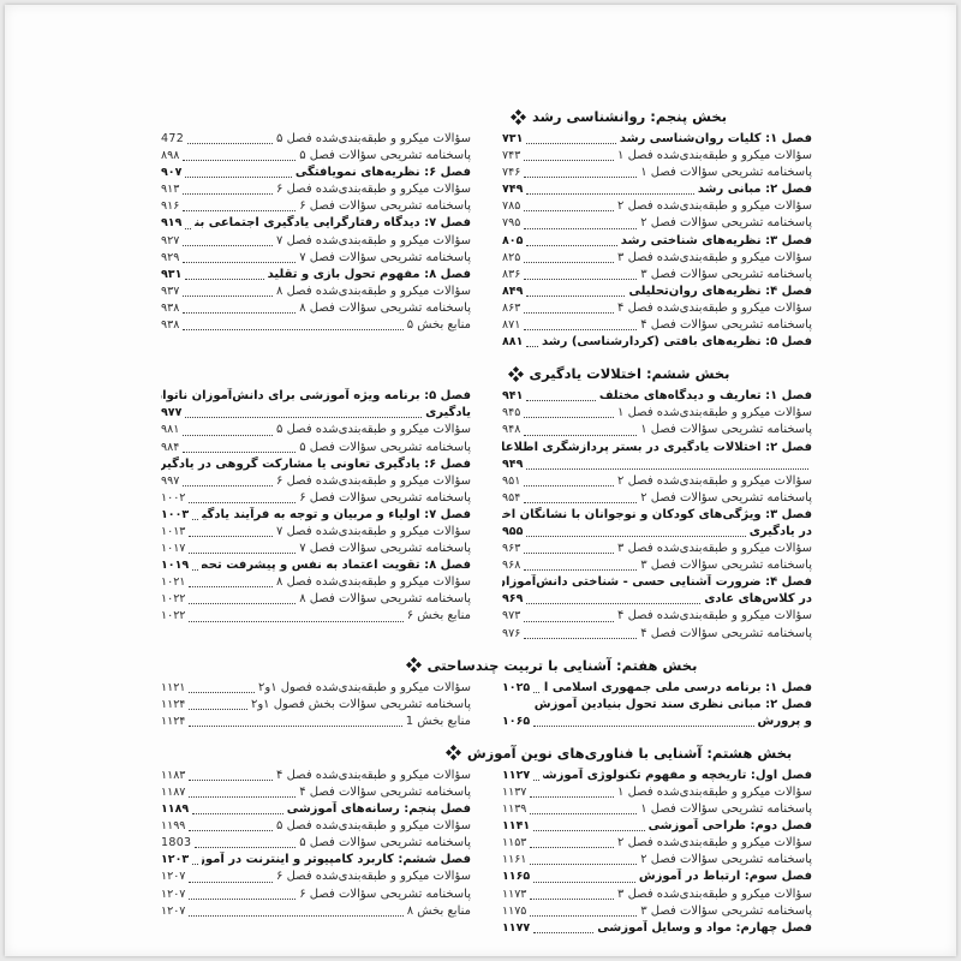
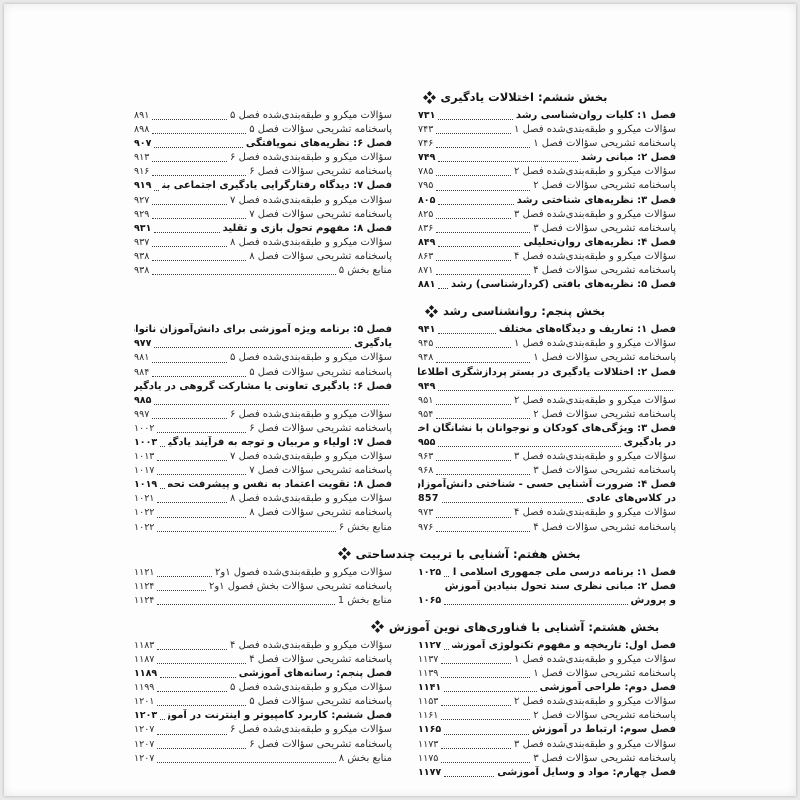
- بخش پنجم: روانشناسی رشد
+ بخش ششم: اختلالات یادگیری
  فصل ۱: کلیات روان‌شناسی رشد
  ۷۳۱
  سؤالات میکرو و طبقه‌بندیشده فصل ۱
  ۷۴۳
  پاسخنامه تشریحی سؤالات فصل ۱
  ۷۴۶
  فصل ۲: مبانی رشد
  ۷۴۹
  سؤالات میکرو و طبقه‌بندیشده فصل ۲
  ۷۸۵
  پاسخنامه تشریحی سؤالات فصل ۲
  ۷۹۵
  فصل ۳: نظریه‌های شناختی رشد
  ۸۰۵
  سؤالات میکرو و طبقه‌بندیشده فصل ۳
  ۸۲۵
  پاسخنامه تشریحی سؤالات فصل ۳
  ۸۳۶
  فصل ۴: نظریه‌های روان‌تحلیلی
  ۸۴۹
  سؤالات میکرو و طبقه‌بندیشده فصل ۴
  ۸۶۳
  پاسخنامه تشریحی سؤالات فصل ۴
  ۸۷۱
  فصل ۵: نظریه‌های بافتی (کردارشناسی) رشد
  ۸۸۱
  سؤالات میکرو و طبقه‌بندیشده فصل ۵
- 472
+ ۸۹۱
  پاسخنامه تشریحی سؤالات فصل ۵
  ۸۹۸
  فصل ۶: نظریه‌های نمویافتگی
  ۹۰۷
  سؤالات میکرو و طبقه‌بندیشده فصل ۶
  ۹۱۳
  پاسخنامه تشریحی سؤالات فصل ۶
  ۹۱۶
  فصل ۷: دیدگاه رفتارگرایی یادگیری اجتماعی بن
  ۹۱۹
  سؤالات میکرو و طبقه‌بندیشده فصل ۷
  ۹۲۷
  پاسخنامه تشریحی سؤالات فصل ۷
  ۹۲۹
  فصل ۸: مفهوم تحول بازی و تقلید
  ۹۳۱
  سؤالات میکرو و طبقه‌بندیشده فصل ۸
  ۹۳۷
  پاسخنامه تشریحی سؤالات فصل ۸
  ۹۳۸
  منابع بخش ۵
  ۹۳۸
- بخش ششم: اختلالات یادگیری
+ بخش پنجم: روانشناسی رشد
  فصل ۱: تعاریف و دیدگاه‌های مختلف
  ۹۴۱
  سؤالات میکرو و طبقه‌بندیشده فصل ۱
  ۹۴۵
  پاسخنامه تشریحی سؤالات فصل ۱
  ۹۴۸
  فصل ۲: اختلالات یادگیری در بستر پردازشگری اطلاعا
  ۹۴۹
  سؤالات میکرو و طبقه‌بندیشده فصل ۲
  ۹۵۱
  پاسخنامه تشریحی سؤالات فصل ۲
  ۹۵۴
  فصل ۳: ویژگی‌های کودکان و نوجوانان با نشانگان اخ
  در یادگیری
  ۹۵۵
  سؤالات میکرو و طبقه‌بندیشده فصل ۳
  ۹۶۳
  پاسخنامه تشریحی سؤالات فصل ۳
  ۹۶۸
  فصل ۴: ضرورت آشنایی حسی - شناختی دانش‌آموزا
  در کلاس‌های عادی
- ۹۶۹
+ 857
  سؤالات میکرو و طبقه‌بندیشده فصل ۴
  ۹۷۳
  پاسخنامه تشریحی سؤالات فصل ۴
  ۹۷۶
  فصل ۵: برنامه ویژه آموزشی برای دانش‌آموزان ناتوا
  یادگیری
  ۹۷۷
  سؤالات میکرو و طبقه‌بندیشده فصل ۵
  ۹۸۱
  پاسخنامه تشریحی سؤالات فصل ۵
  ۹۸۴
  فصل ۶: یادگیری تعاونی یا مشارکت گروهی در یادگیر
+ ۹۸۵
  سؤالات میکرو و طبقه‌بندیشده فصل ۶
  ۹۹۷
  پاسخنامه تشریحی سؤالات فصل ۶
  ۱۰۰۲
  فصل ۷: اولیاء و مربیان و توجه به فرآیند یادگی
  ۱۰۰۳
  سؤالات میکرو و طبقه‌بندیشده فصل ۷
  ۱۰۱۳
  پاسخنامه تشریحی سؤالات فصل ۷
  ۱۰۱۷
  فصل ۸: تقویت اعتماد به نفس و پیشرفت تحص
  ۱۰۱۹
  سؤالات میکرو و طبقه‌بندیشده فصل ۸
  ۱۰۲۱
  پاسخنامه تشریحی سؤالات فصل ۸
  ۱۰۲۲
  منابع بخش ۶
  ۱۰۲۲
  بخش هفتم: آشنایی با تربیت چندساحتی
  فصل ۱: برنامه درسی ملی جمهوری اسلامی ا
  ۱۰۲۵
  فصل ۲: مبانی نظری سند تحول بنیادین آموزش
  و پرورش
  ۱۰۶۵
  سؤالات میکرو و طبقه‌بندی‌شده فصول ۱و۲
  ۱۱۲۱
  پاسخنامه تشریحی سؤالات بخش فصول ۱و۲
  ۱۱۲۴
  منابع بخش 1
  ۱۱۲۴
  بخش هشتم: آشنایی با فناوری‌های نوین آموزش
  فصل اول: تاریخچه و مفهوم تکنولوژی آموزش
  ۱۱۲۷
  سؤالات میکرو و طبقه‌بندیشده فصل ۱
  ۱۱۳۷
  پاسخنامه تشریحی سؤالات فصل ۱
  ۱۱۳۹
  فصل دوم: طراحی آموزشی
  ۱۱۴۱
  سؤالات میکرو و طبقه‌بندیشده فصل ۲
  ۱۱۵۳
  پاسخنامه تشریحی سؤالات فصل ۲
  ۱۱۶۱
  فصل سوم: ارتباط در آموزش
  ۱۱۶۵
  سؤالات میکرو و طبقه‌بندیشده فصل ۳
  ۱۱۷۳
  پاسخنامه تشریحی سؤالات فصل ۳
  ۱۱۷۵
  فصل چهارم: مواد و وسایل آموزشی
  ۱۱۷۷
  سؤالات میکرو و طبقه‌بندیشده فصل ۴
  ۱۱۸۳
  پاسخنامه تشریحی سؤالات فصل ۴
  ۱۱۸۷
  فصل پنجم: رسانه‌های آموزشی
  ۱۱۸۹
  سؤالات میکرو و طبقه‌بندیشده فصل ۵
  ۱۱۹۹
  پاسخنامه تشریحی سؤالات فصل ۵
- 1803
+ ۱۲۰۱
  فصل ششم: کاربرد کامپیوتر و اینترنت در آموز
  ۱۲۰۳
  سؤالات میکرو و طبقه‌بندیشده فصل ۶
  ۱۲۰۷
  پاسخنامه تشریحی سؤالات فصل ۶
  ۱۲۰۷
  منابع بخش ۸
  ۱۲۰۷
